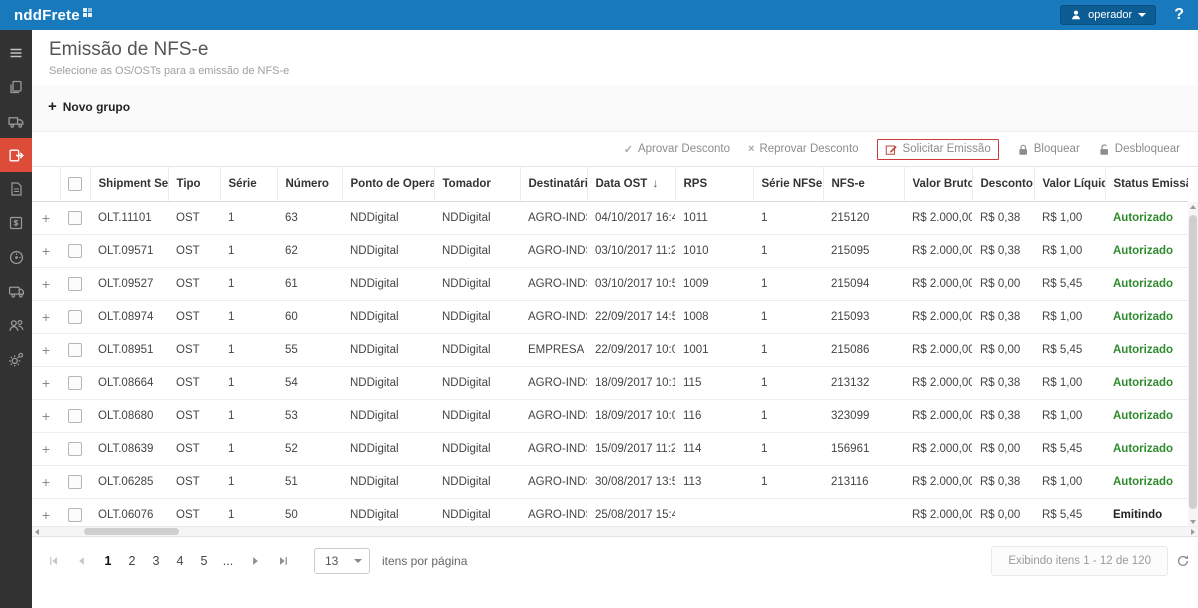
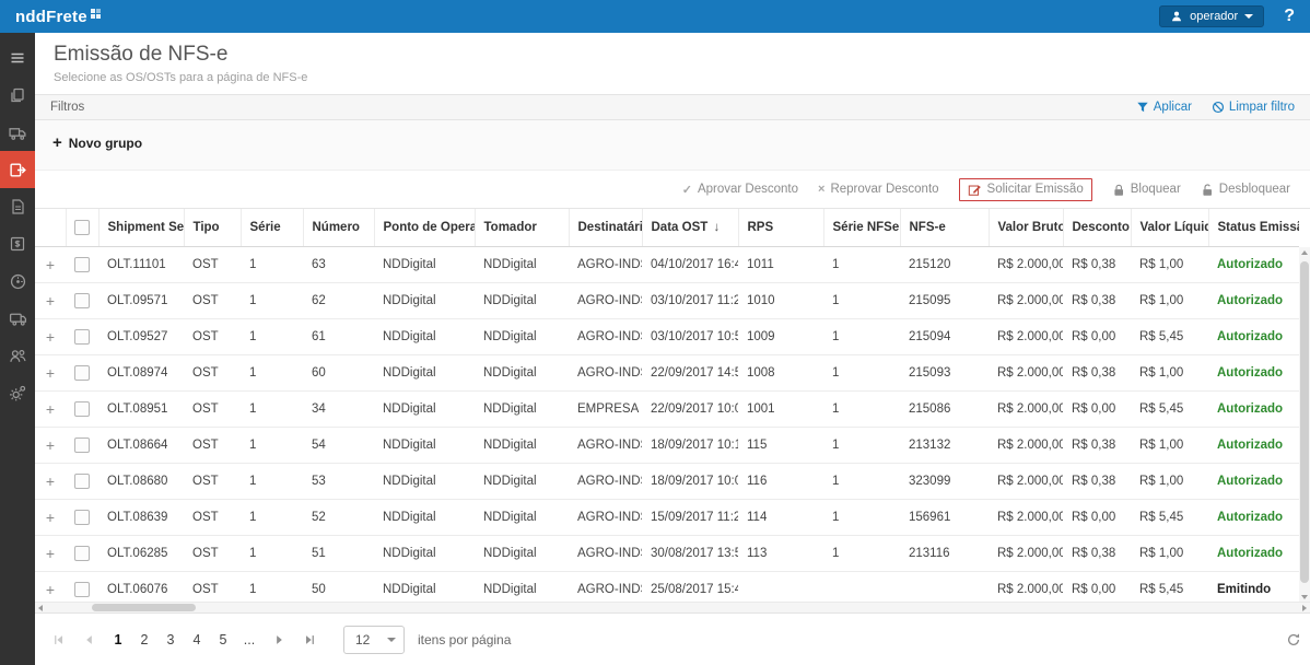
  nddFrete
  operador
  ?
  Emissão de NFS-e
- Selecione as OS/OSTs para a emissão de NFS-e
+ Selecione as OS/OSTs para a página de NFS-e
+ Filtros
+ Aplicar
+ Limpar filtro
  +
  Novo grupo
  ✓
  Aprovar Desconto
  ×
  Reprovar Desconto
  Solicitar Emissão
  Bloquear
  Desbloquear
  		Shipment Se	Tipo	Série	Número	Ponto de Opera	Tomador	Destinatári	Data OST ↓	RPS	Série NFSe	NFS-e	Valor Bruto	Desconto	Valor Líqui	Status Emiss
  +		OLT.11101	OST	1	63	NDDigital	NDDigital	AGRO-IND	04/10/2017 16:4	1011	1	215120	R$ 2.000,00	R$ 0,38	R$ 1,00	Autorizado
  +		OLT.09571	OST	1	62	NDDigital	NDDigital	AGRO-IND	03/10/2017 11:2	1010	1	215095	R$ 2.000,00	R$ 0,38	R$ 1,00	Autorizado
  +		OLT.09527	OST	1	61	NDDigital	NDDigital	AGRO-IND	03/10/2017 10:5	1009	1	215094	R$ 2.000,00	R$ 0,00	R$ 5,45	Autorizado
  +		OLT.08974	OST	1	60	NDDigital	NDDigital	AGRO-IND	22/09/2017 14:5	1008	1	215093	R$ 2.000,00	R$ 0,38	R$ 1,00	Autorizado
- +		OLT.08951	OST	1	55	NDDigital	NDDigital	EMPRESA	22/09/2017 10:0	1001	1	215086	R$ 2.000,00	R$ 0,00	R$ 5,45	Autorizado
+ +		OLT.08951	OST	1	34	NDDigital	NDDigital	EMPRESA	22/09/2017 10:0	1001	1	215086	R$ 2.000,00	R$ 0,00	R$ 5,45	Autorizado
  +		OLT.08664	OST	1	54	NDDigital	NDDigital	AGRO-IND	18/09/2017 10:1	115	1	213132	R$ 2.000,00	R$ 0,38	R$ 1,00	Autorizado
  +		OLT.08680	OST	1	53	NDDigital	NDDigital	AGRO-IND	18/09/2017 10:0	116	1	323099	R$ 2.000,00	R$ 0,38	R$ 1,00	Autorizado
  +		OLT.08639	OST	1	52	NDDigital	NDDigital	AGRO-IND	15/09/2017 11:2	114	1	156961	R$ 2.000,00	R$ 0,00	R$ 5,45	Autorizado
  +		OLT.06285	OST	1	51	NDDigital	NDDigital	AGRO-IND	30/08/2017 13:5	113	1	213116	R$ 2.000,00	R$ 0,38	R$ 1,00	Autorizado
  +		OLT.06076	OST	1	50	NDDigital	NDDigital	AGRO-IND	25/08/2017 15:4				R$ 2.000,00	R$ 0,00	R$ 5,45	Emitindo
  1
  2
  3
  4
  5
  ...
- 13
+ 12
  itens por página
- Exibindo itens 1 - 12 de 120
